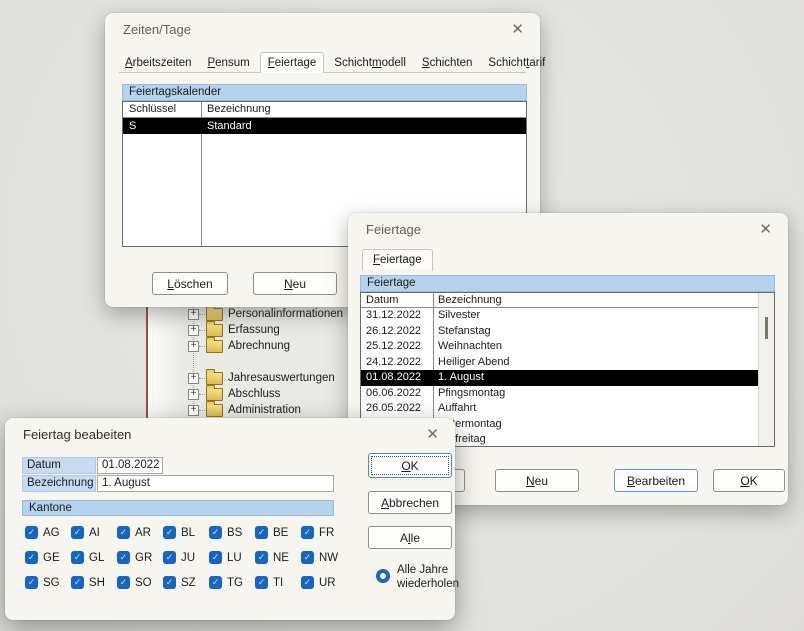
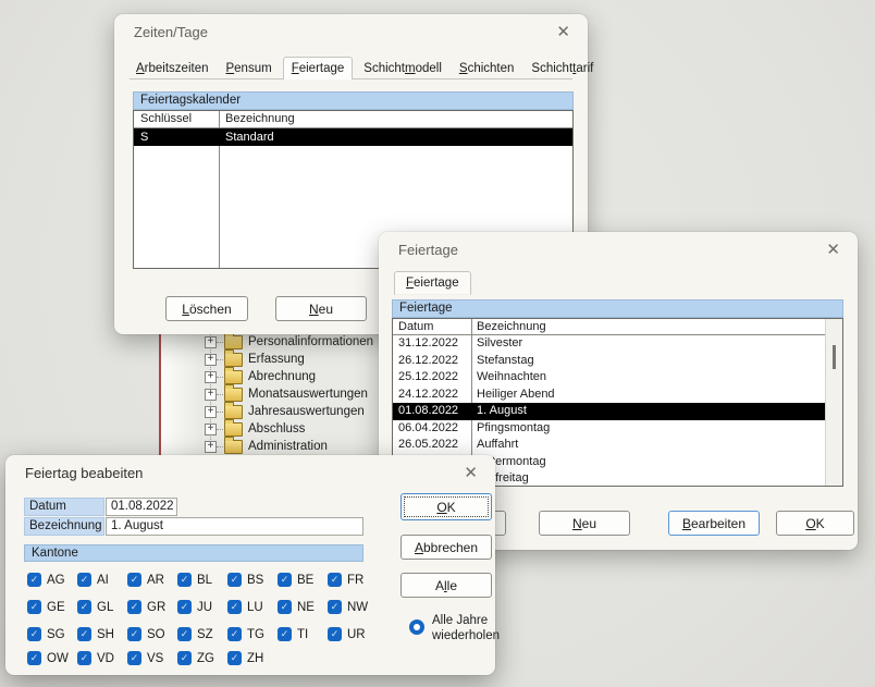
  Personalinformationen
  Erfassung
  Abrechnung
+ Monatsauswertungen
  Jahresauswertungen
  Abschluss
  Administration
  Zeiten/Tage
  ✕
  Arbeitszeiten
  Pensum
  Feiertage
  Schichtmodell
  Schichten
  Schichttarif
  Feiertagskalender
  Schlüssel
  Bezeichnung
  S
  Standard
  Löschen
  Neu
  Feiertage
  ✕
  Feiertage
  Feiertage
  Datum
  Bezeichnung
  31.12.2022
  Silvester
  26.12.2022
  Stefanstag
  25.12.2022
  Weihnachten
  24.12.2022
  Heiliger Abend
  01.08.2022
  1. August
- 06.06.2022
+ 06.04.2022
  Pfingsmontag
  26.05.2022
  Auffahrt
  ermontag
  freitag
  Neu
  Bearbeiten
  OK
  Feiertag beabeiten
  ✕
  Datum
  01.08.2022
  Bezeichnung
  1. August
  Kantone
  AG
  AI
  AR
  BL
  BS
  BE
  FR
  GE
  GL
  GR
  JU
  LU
  NE
  NW
  SG
  SH
  SO
  SZ
  TG
  TI
  UR
+ OW
+ VD
+ VS
+ ZG
+ ZH
  OK
  Abbrechen
  Alle
  Alle Jahre wiederholen
